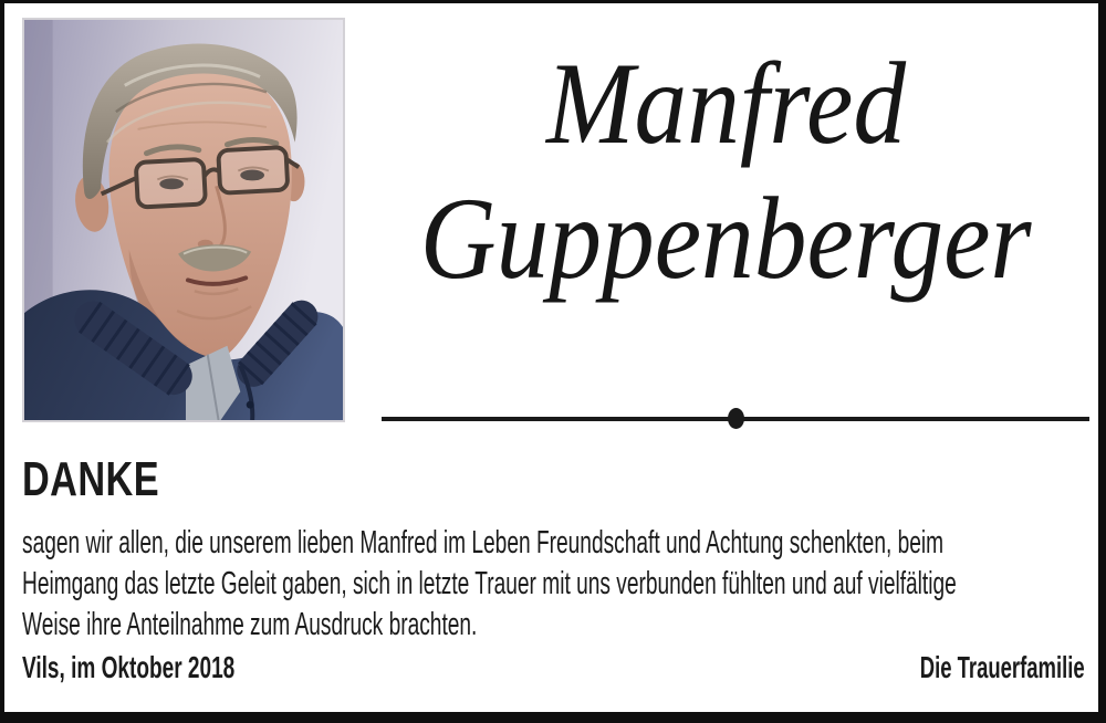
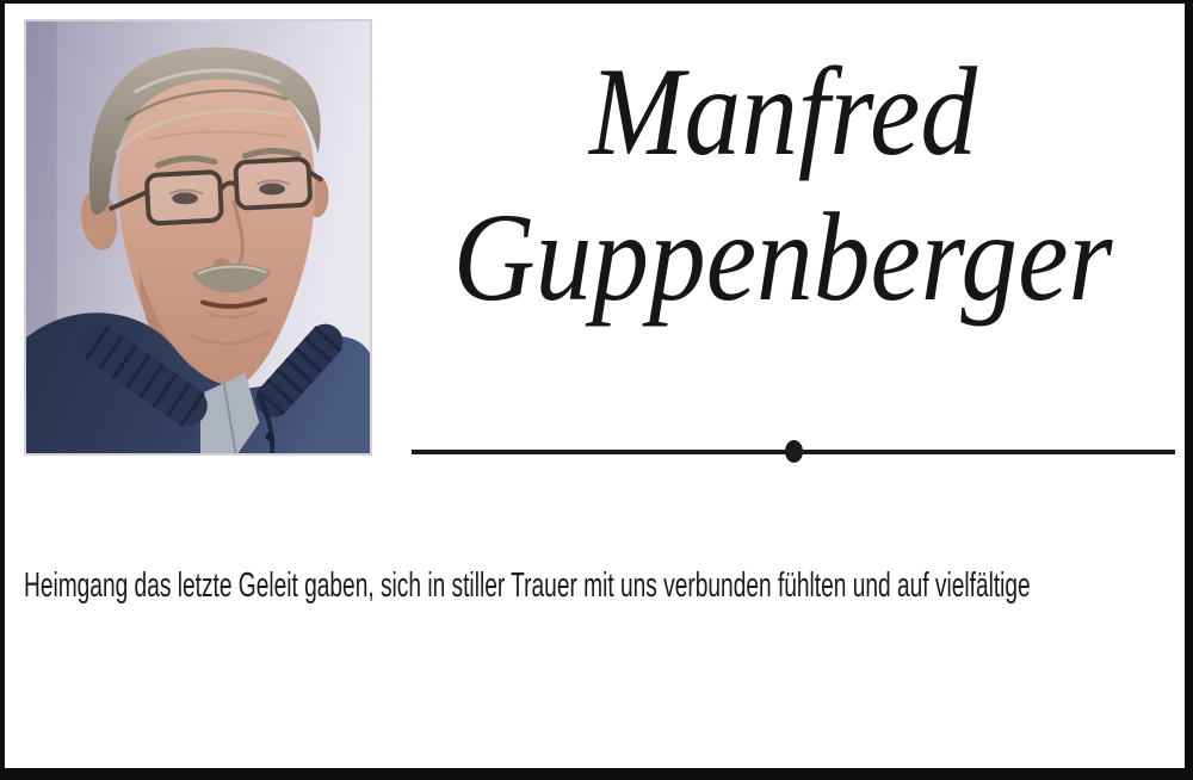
  Manfred
  Guppenberger
- DANKE
- sagen wir allen, die unserem lieben Manfred im Leben Freundschaft und Achtung schenkten, beim
- Heimgang das letzte Geleit gaben, sich in letzte Trauer mit uns verbunden fühlten und auf vielfältige
+ Heimgang das letzte Geleit gaben, sich in stiller Trauer mit uns verbunden fühlten und auf vielfältige
- Weise ihre Anteilnahme zum Ausdruck brachten.
- Vils, im Oktober 2018
- Die Trauerfamilie
